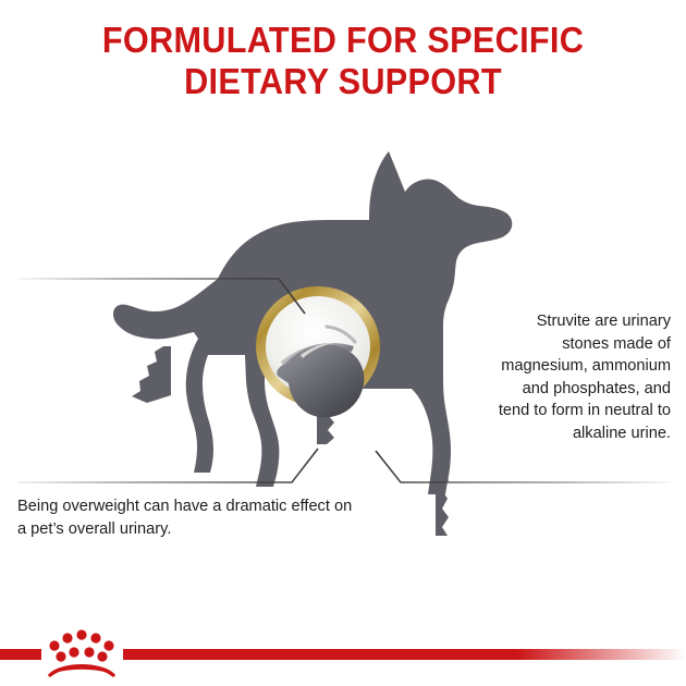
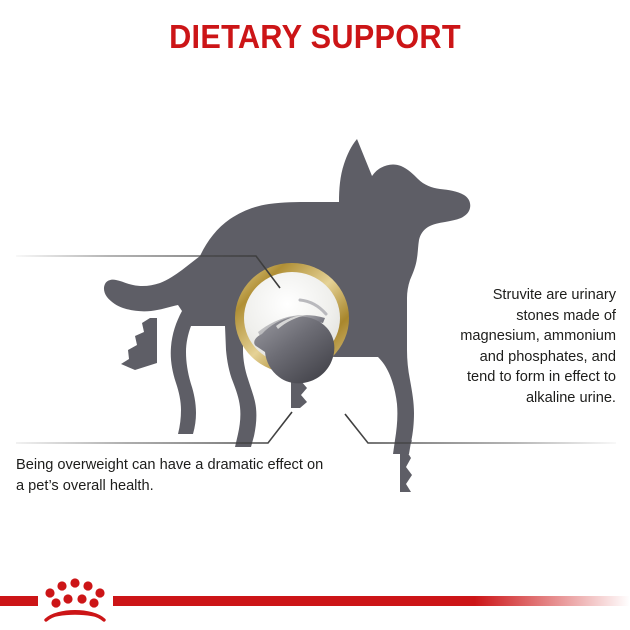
- FORMULATED FOR SPECIFIC
  DIETARY SUPPORT
- Struvite are urinary stones made of magnesium, ammonium and phosphates, and tend to form in neutral to alkaline urine.
+ Struvite are urinary stones made of magnesium, ammonium and phosphates, and tend to form in effect to alkaline urine.
- Being overweight can have a dramatic effect on a pet’s overall urinary.
+ Being overweight can have a dramatic effect on a pet’s overall health.
